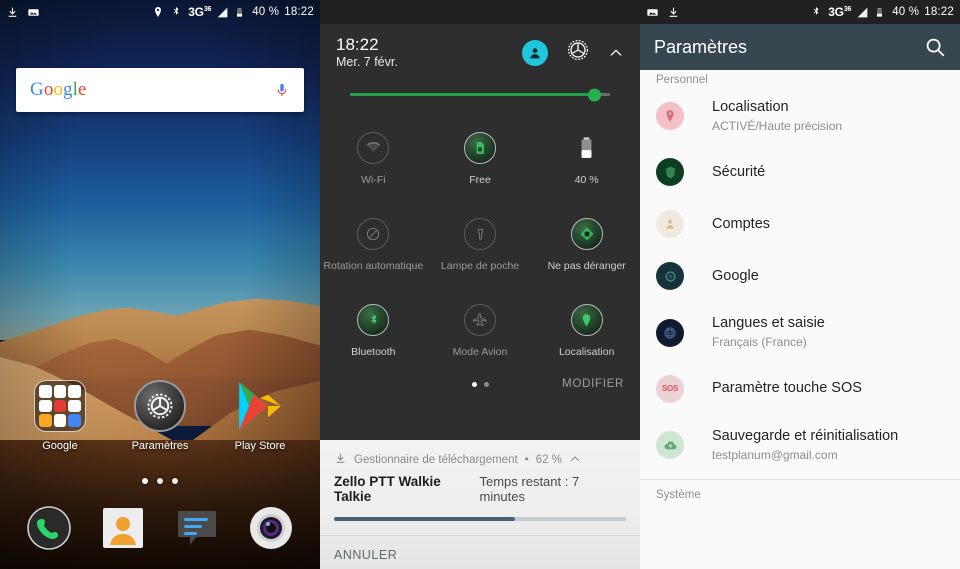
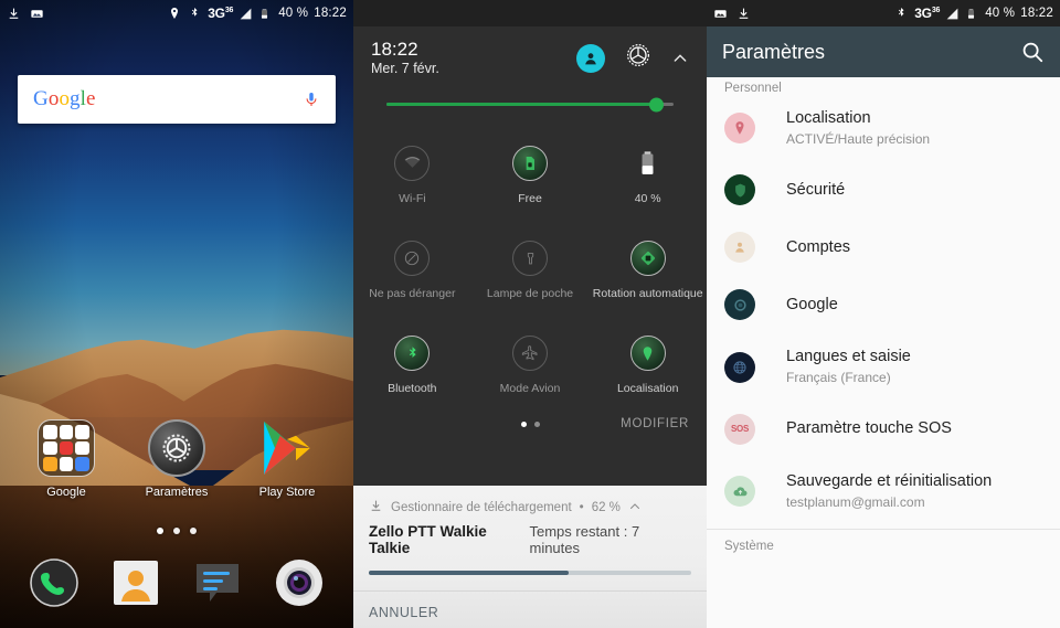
  40 %
  18:22
  Google
  Google
  Paramètres
  Play Store
  18:22
  Mer. 7 févr.
  Wi-Fi
  Free
  40 %
- Rotation automatique
+ Ne pas déranger
  Lampe de poche
- Ne pas déranger
+ Rotation automatique
  Bluetooth
  Mode Avion
  Localisation
  MODIFIER
  Gestionnaire de téléchargement
  •
  62 %
  Zello PTT Walkie Talkie
  Temps restant : 7 minutes
  ANNULER
  40 %
  18:22
  Paramètres
  Personnel
  Localisation
  ACTIVÉ/Haute précision
  Sécurité
  Comptes
  Google
  Langues et saisie
  Français (France)
  SOS
  Paramètre touche SOS
  Sauvegarde et réinitialisation
  testplanum@gmail.com
  Système
